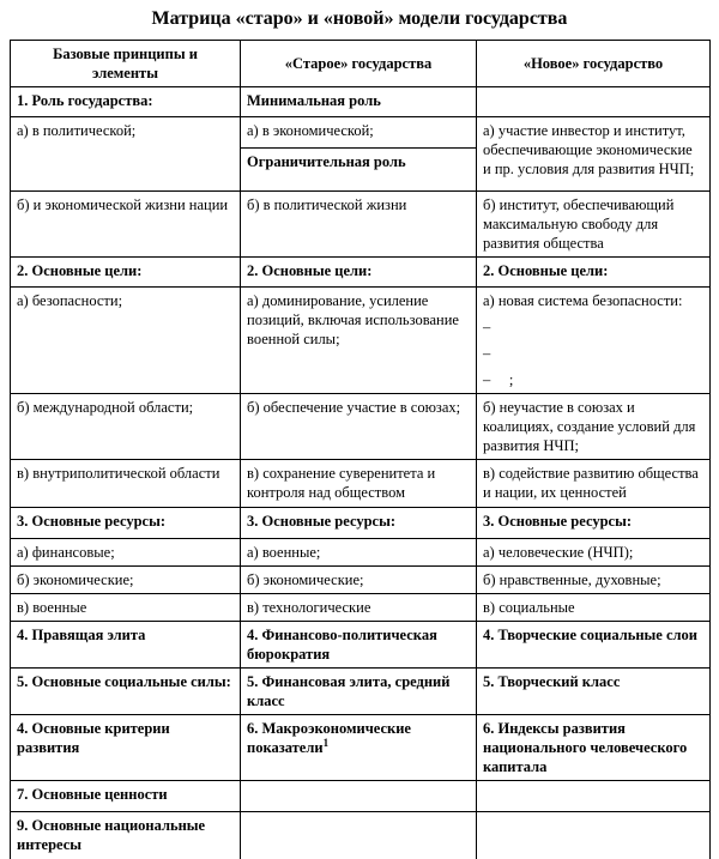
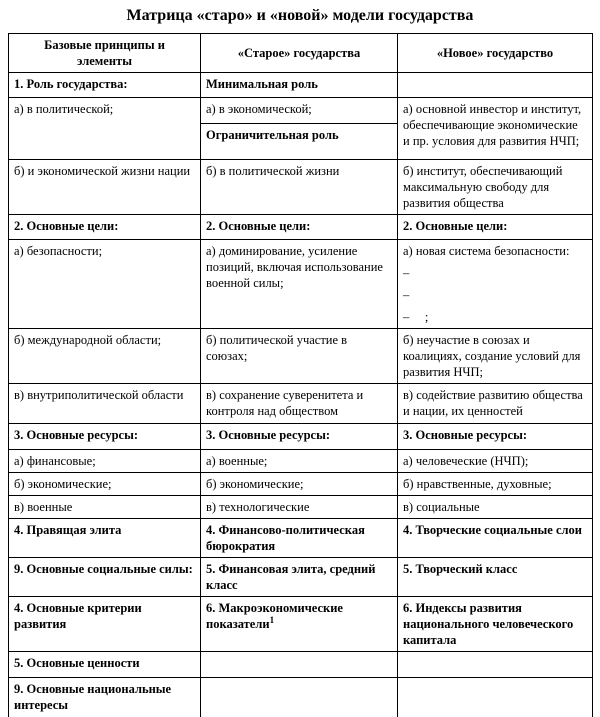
  Матрица «старо» и «новой» модели государства
  Базовые принципы и элементы	«Старое» государства	«Новое» государство
  1. Роль государства:	Минимальная роль
- а) в политической;	а) в экономической;	а) участие инвестор и институт, обеспечивающие экономические и пр. условия для развития НЧП;
+ а) в политической;	а) в экономической;	а) основной инвестор и институт, обеспечивающие экономические и пр. условия для развития НЧП;
  Ограничительная роль
  б) и экономической жизни нации	б) в политической жизни	б) институт, обеспечивающий максимальную свободу для развития общества
  2. Основные цели:	2. Основные цели:	2. Основные цели:
  а) безопасности;	а) доминирование, усиление позиций, включая использование военной силы;	а) новая система безопасности: – – – ;
- б) международной области;	б) обеспечение участие в союзах;	б) неучастие в союзах и коалициях, создание условий для развития НЧП;
+ б) международной области;	б) политической участие в союзах;	б) неучастие в союзах и коалициях, создание условий для развития НЧП;
  в) внутриполитической области	в) сохранение суверенитета и контроля над обществом	в) содействие развитию общества и нации, их ценностей
  3. Основные ресурсы:	3. Основные ресурсы:	3. Основные ресурсы:
  а) финансовые;	а) военные;	а) человеческие (НЧП);
  б) экономические;	б) экономические;	б) нравственные, духовные;
  в) военные	в) технологические	в) социальные
  4. Правящая элита	4. Финансово-политическая бюрократия	4. Творческие социальные слои
- 5. Основные социальные силы:	5. Финансовая элита, средний класс	5. Творческий класс
+ 9. Основные социальные силы:	5. Финансовая элита, средний класс	5. Творческий класс
  4. Основные критерии развития	6. Макроэкономические показатели1	6. Индексы развития национального человеческого капитала
- 7. Основные ценности
+ 5. Основные ценности
  9. Основные национальные интересы
